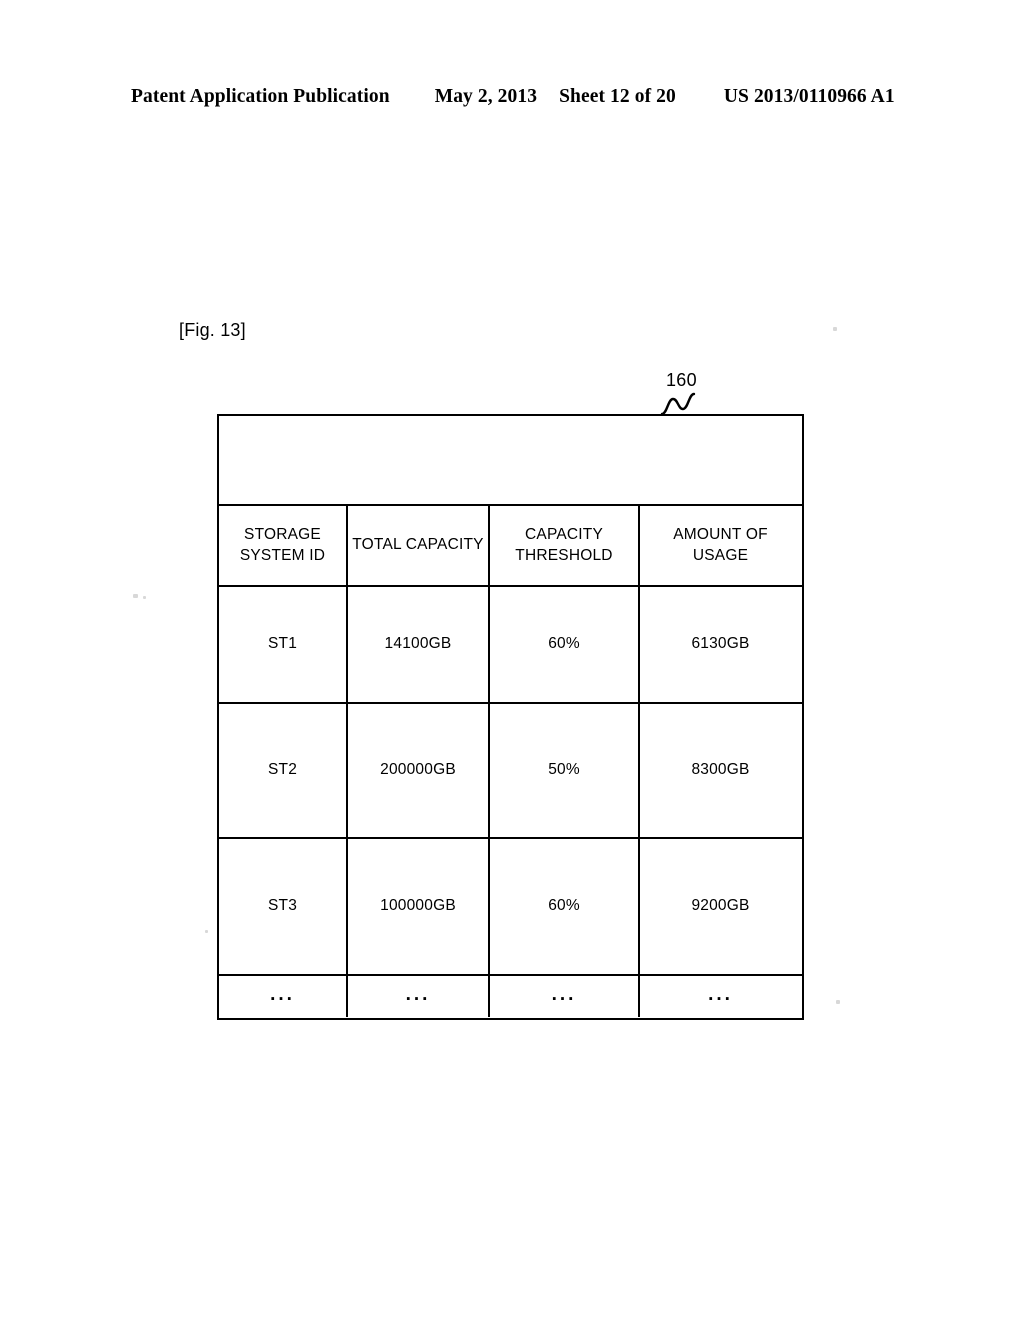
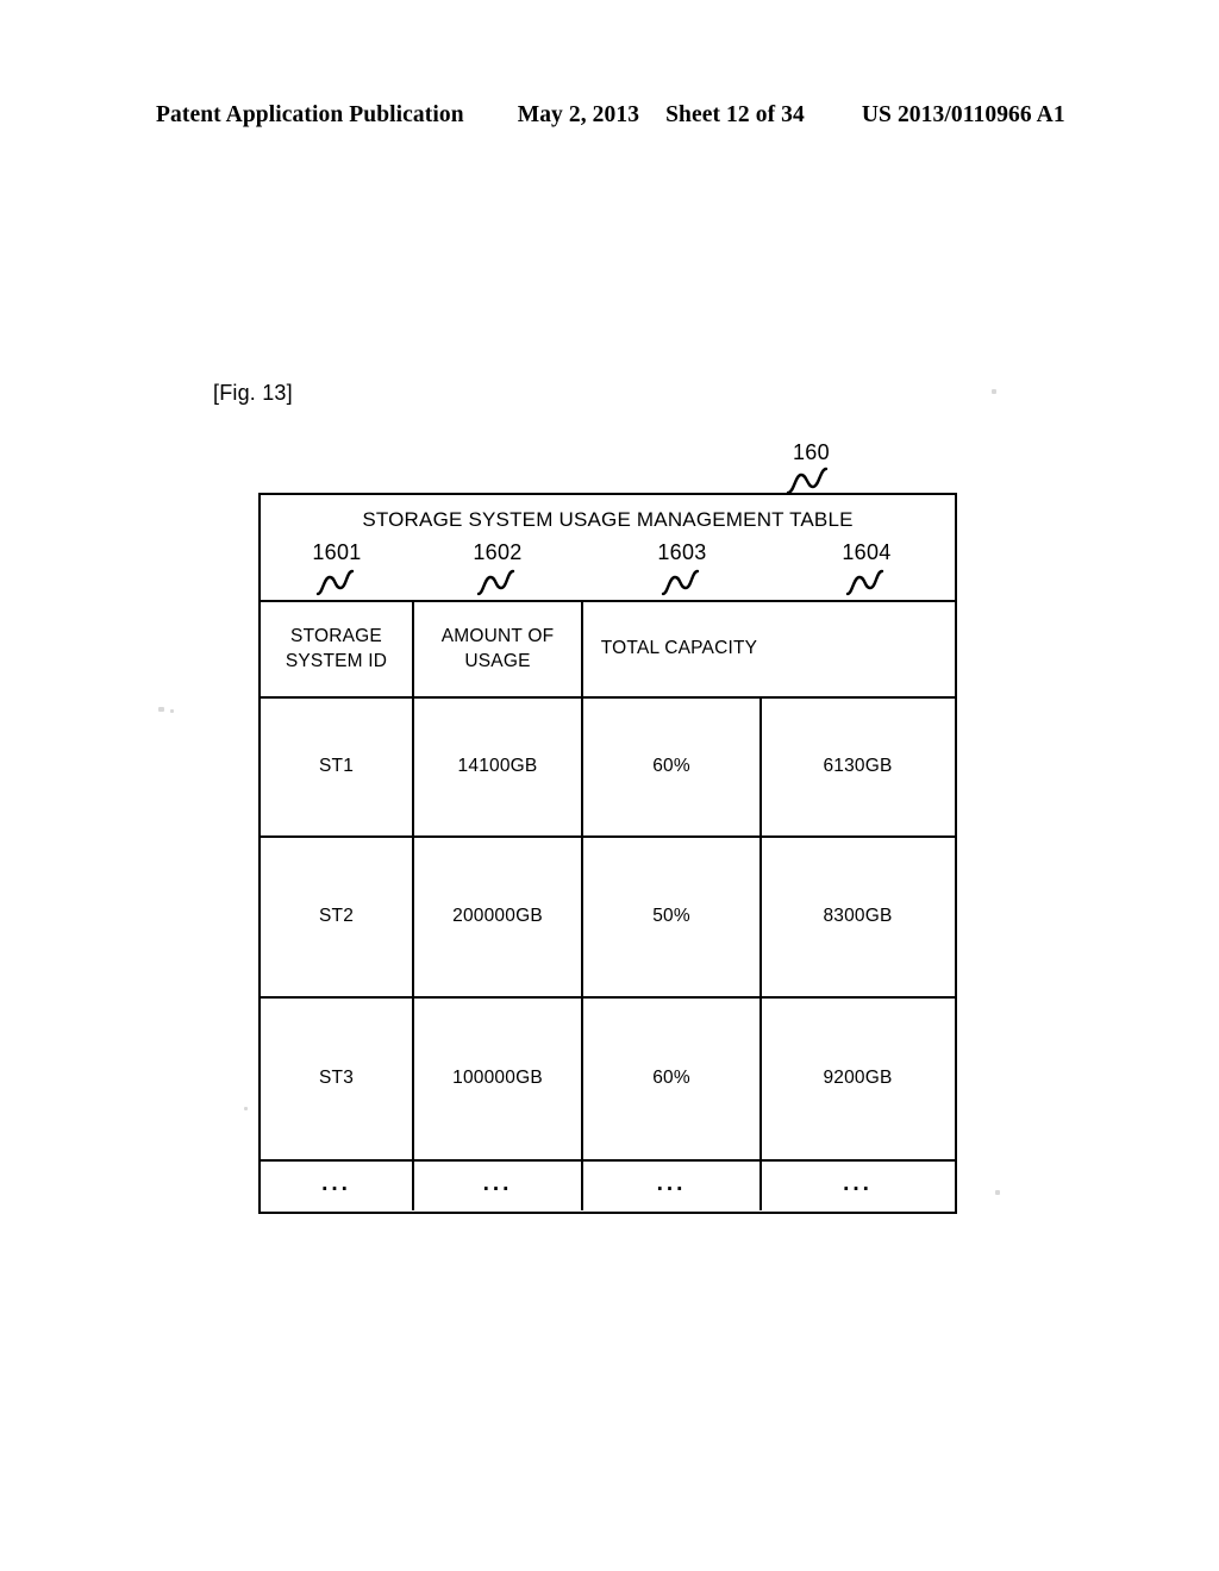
  Patent Application Publication
  May 2, 2013
- Sheet 12 of 20
+ Sheet 12 of 34
  US 2013/0110966 A1
  [Fig. 13]
  160
+ STORAGE SYSTEM USAGE MANAGEMENT TABLE
+ 1601
+ 1602
+ 1603
+ 1604
  STORAGE
  SYSTEM ID
- TOTAL CAPACITY
+ AMOUNT OF USAGE
- CAPACITY
- THRESHOLD
- AMOUNT OF USAGE
+ TOTAL CAPACITY
  ST1
  14100GB
  60%
  6130GB
  ST2
  200000GB
  50%
  8300GB
  ST3
  100000GB
  60%
  9200GB
  ...
  ...
  ...
  ...
